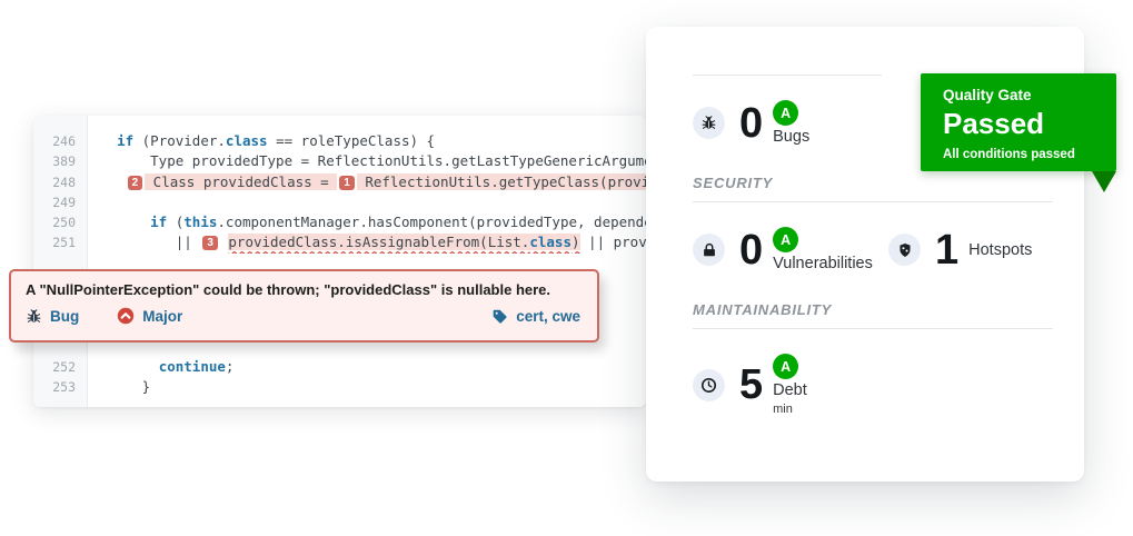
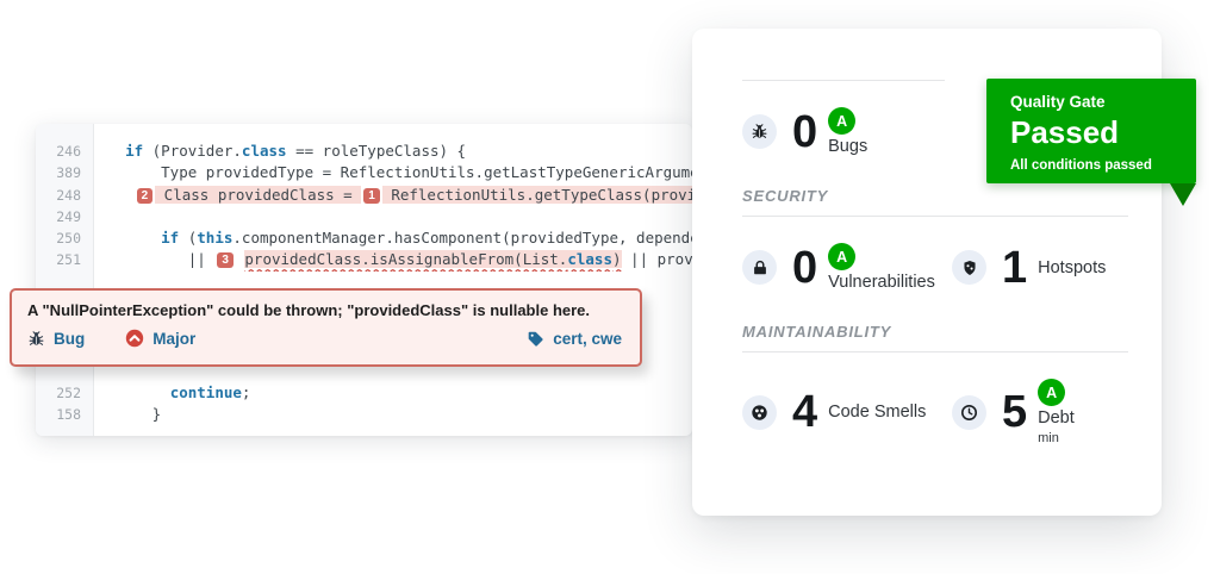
  246
  if (Provider.class == roleTypeClass) {
  389
  Type providedType = ReflectionUtils.getLastTypeGenericArgum
  248
  2 Class providedClass = 1 ReflectionUtils.getTypeClass(prov
  249
  250
  if (this.componentManager.hasComponent(providedType, depend
  251
  || 3 providedClass.isAssignableFrom(List.class) || prov
  252
  continue;
- 253
+ 158
  }
  A "NullPointerException" could be thrown; "providedClass" is nullable here.
  Bug
  Major
  cert, cwe
  0
  A
  Bugs
  SECURITY
  0
  A
  Vulnerabilities
  1
  Hotspots
  MAINTAINABILITY
+ 4
+ Code Smells
  5
  A
  Debt
  min
  Quality Gate
  Passed
  All conditions passed
